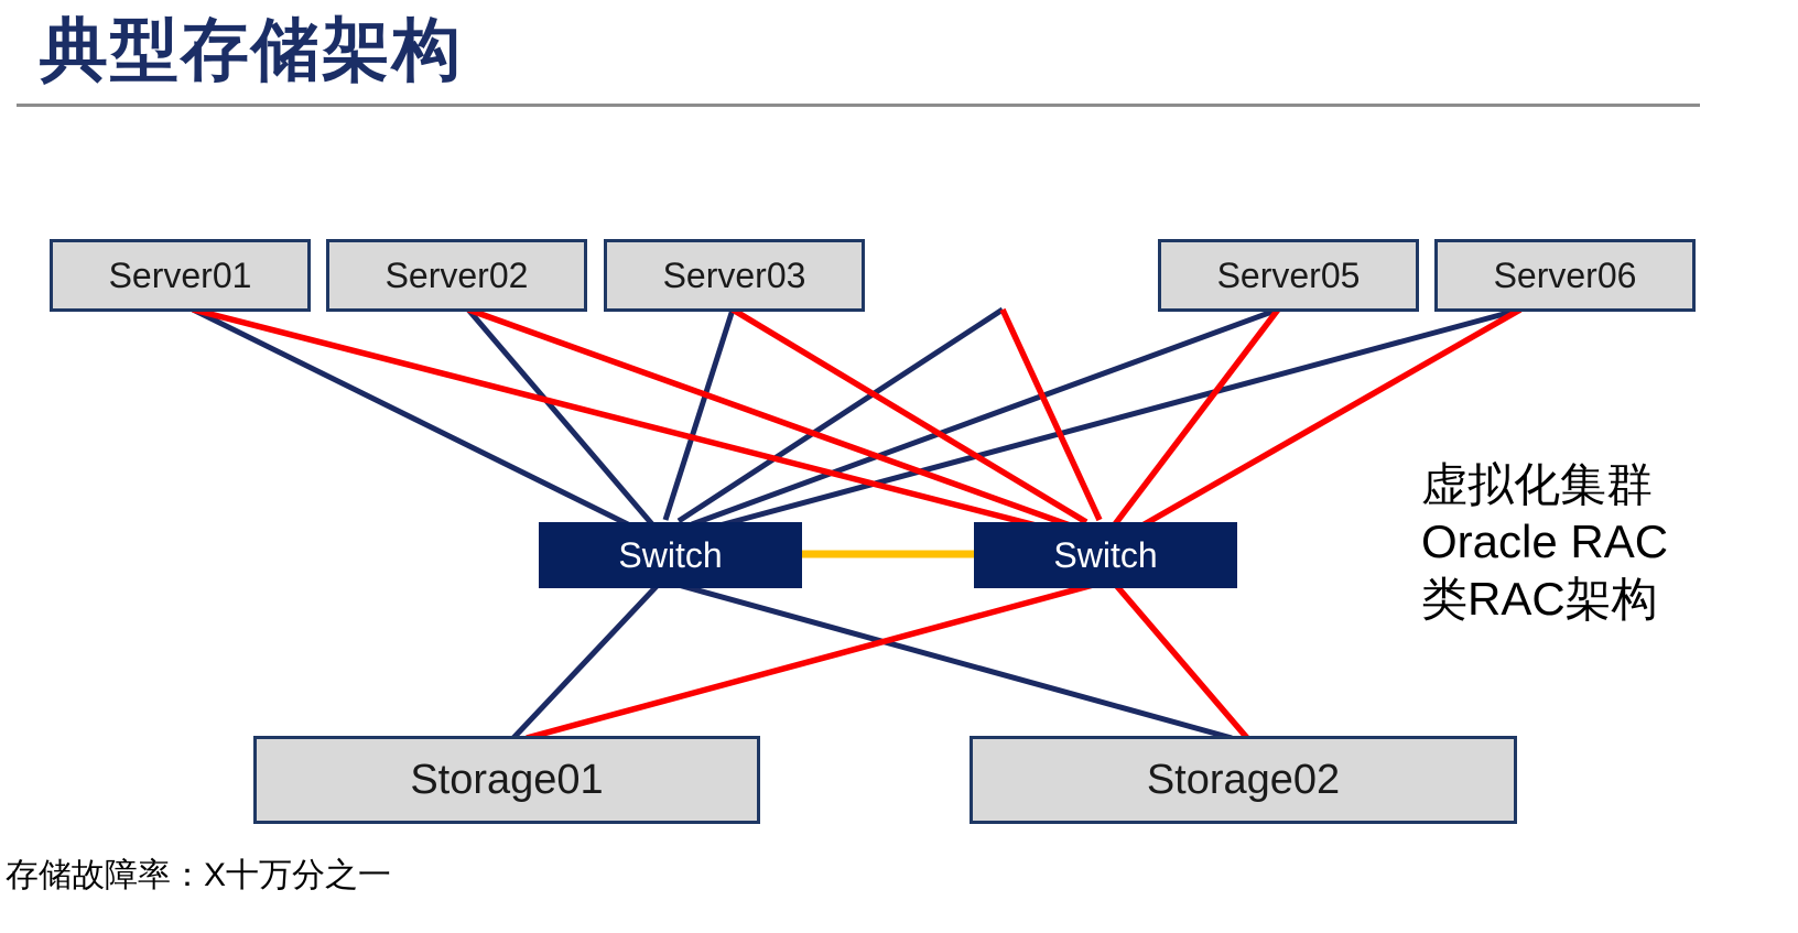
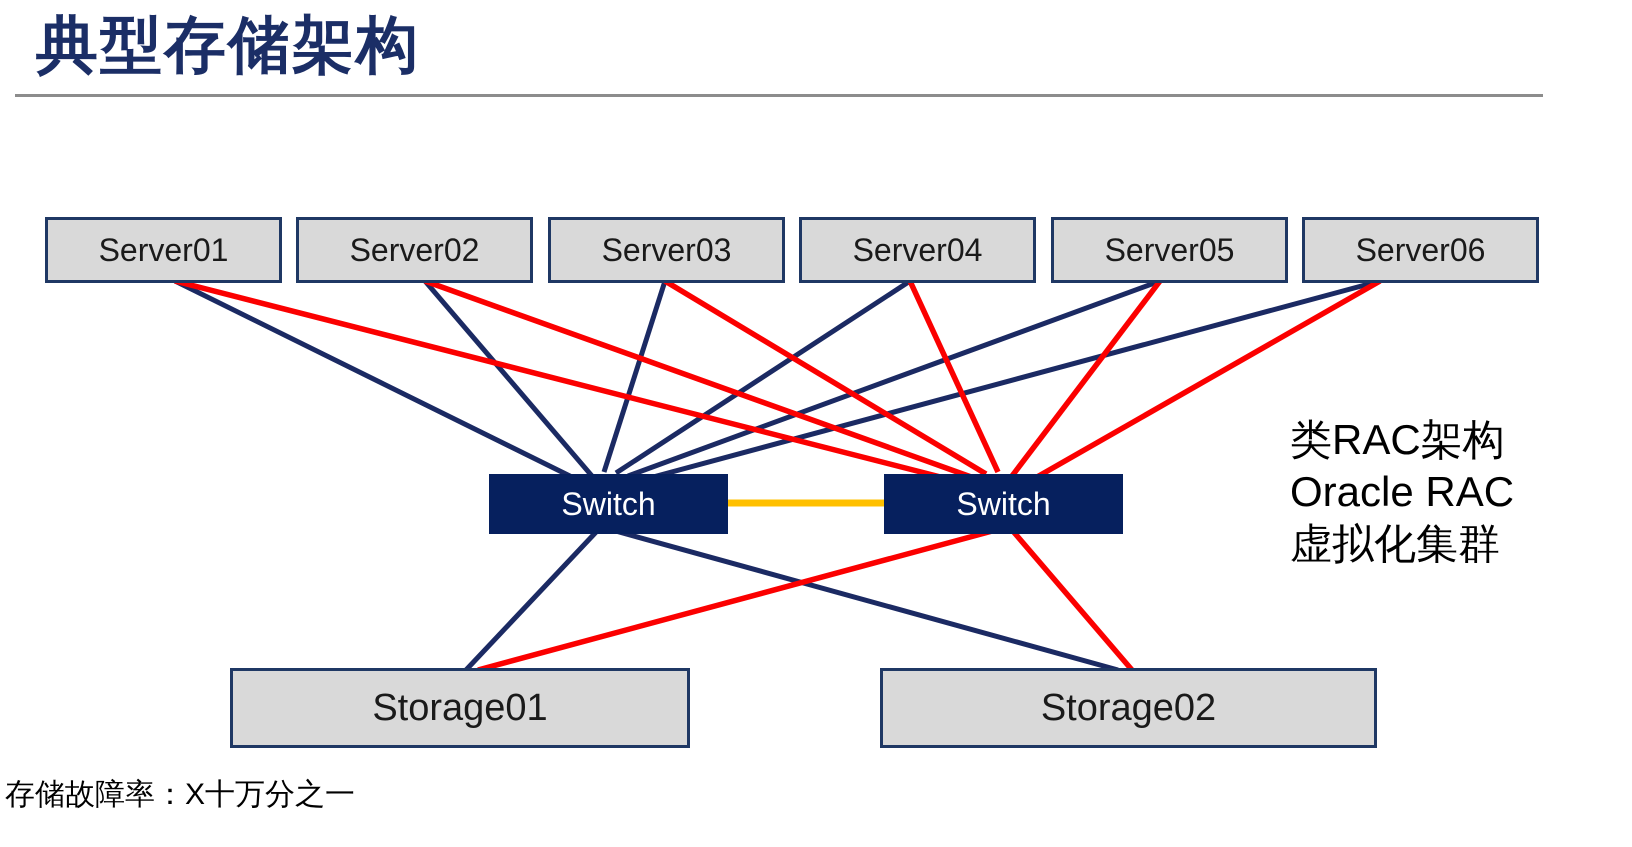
  典型存储架构
  Server01
  Server02
  Server03
+ Server04
  Server05
  Server06
  Switch
  Switch
  Storage01
  Storage02
  存储故障率：X十万分之一
- 虚拟化集群
+ 类RAC架构
  Oracle RAC
- 类RAC架构
+ 虚拟化集群
